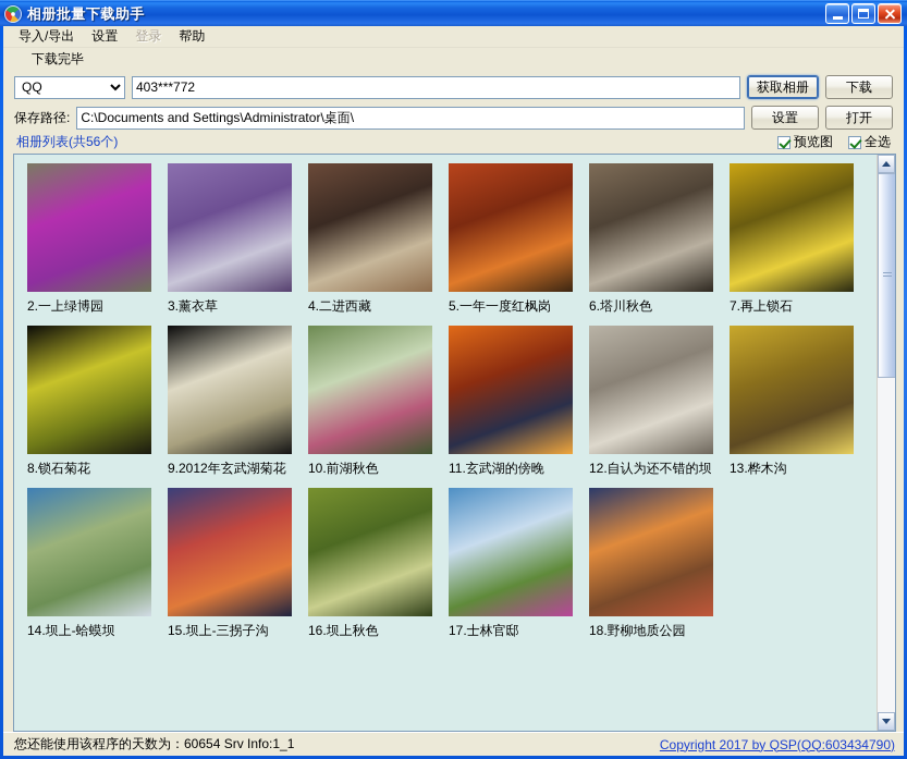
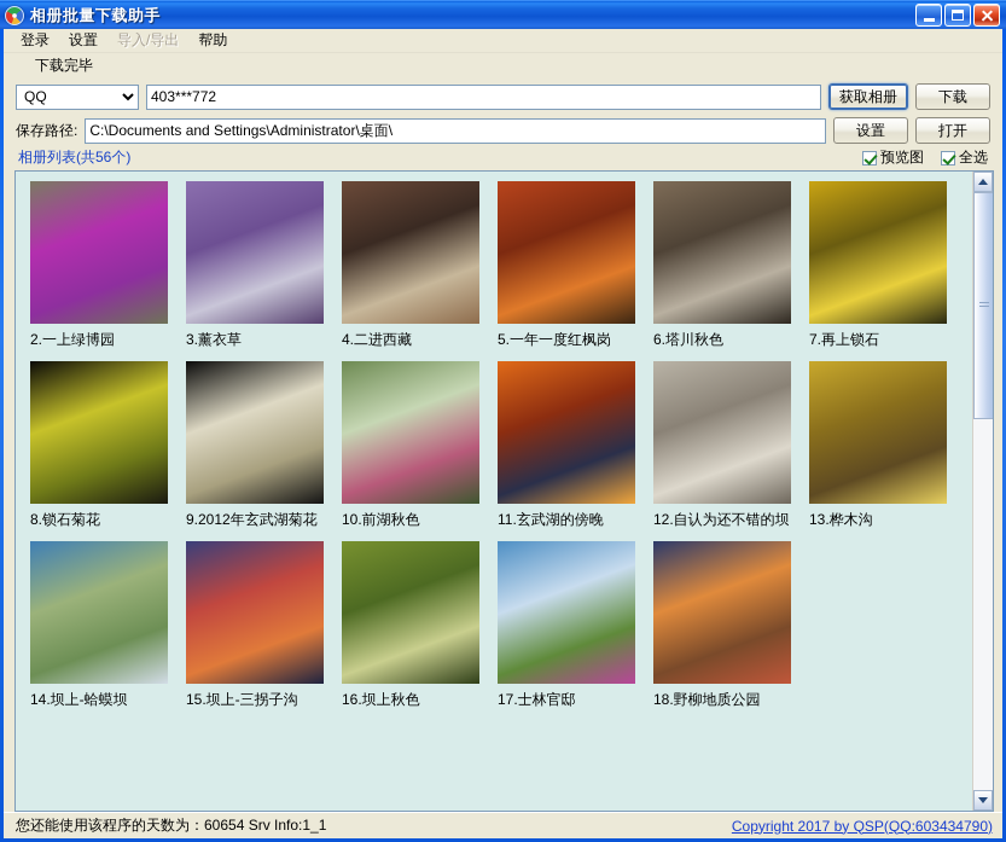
  相册批量下载助手
- 导入/导出
+ 登录
  设置
- 登录
+ 导入/导出
  帮助
  下载完毕
  QQ
  403***772
  获取相册
  下载
  保存路径:
  C:\Documents and Settings\Administrator\桌面\
  设置
  打开
  相册列表(共56个)
  预览图
  全选
  2.一上绿博园
  3.薰衣草
  4.二进西藏
  5.一年一度红枫岗
  6.塔川秋色
  7.再上锁石
  8.锁石菊花
  9.2012年玄武湖菊花
  10.前湖秋色
  11.玄武湖的傍晚
  12.自认为还不错的坝
  13.桦木沟
  14.坝上-蛤蟆坝
  15.坝上-三拐子沟
  16.坝上秋色
  17.士林官邸
  18.野柳地质公园
  您还能使用该程序的天数为：60654 Srv Info:1_1
  Copyright 2017 by QSP(QQ:603434790)
